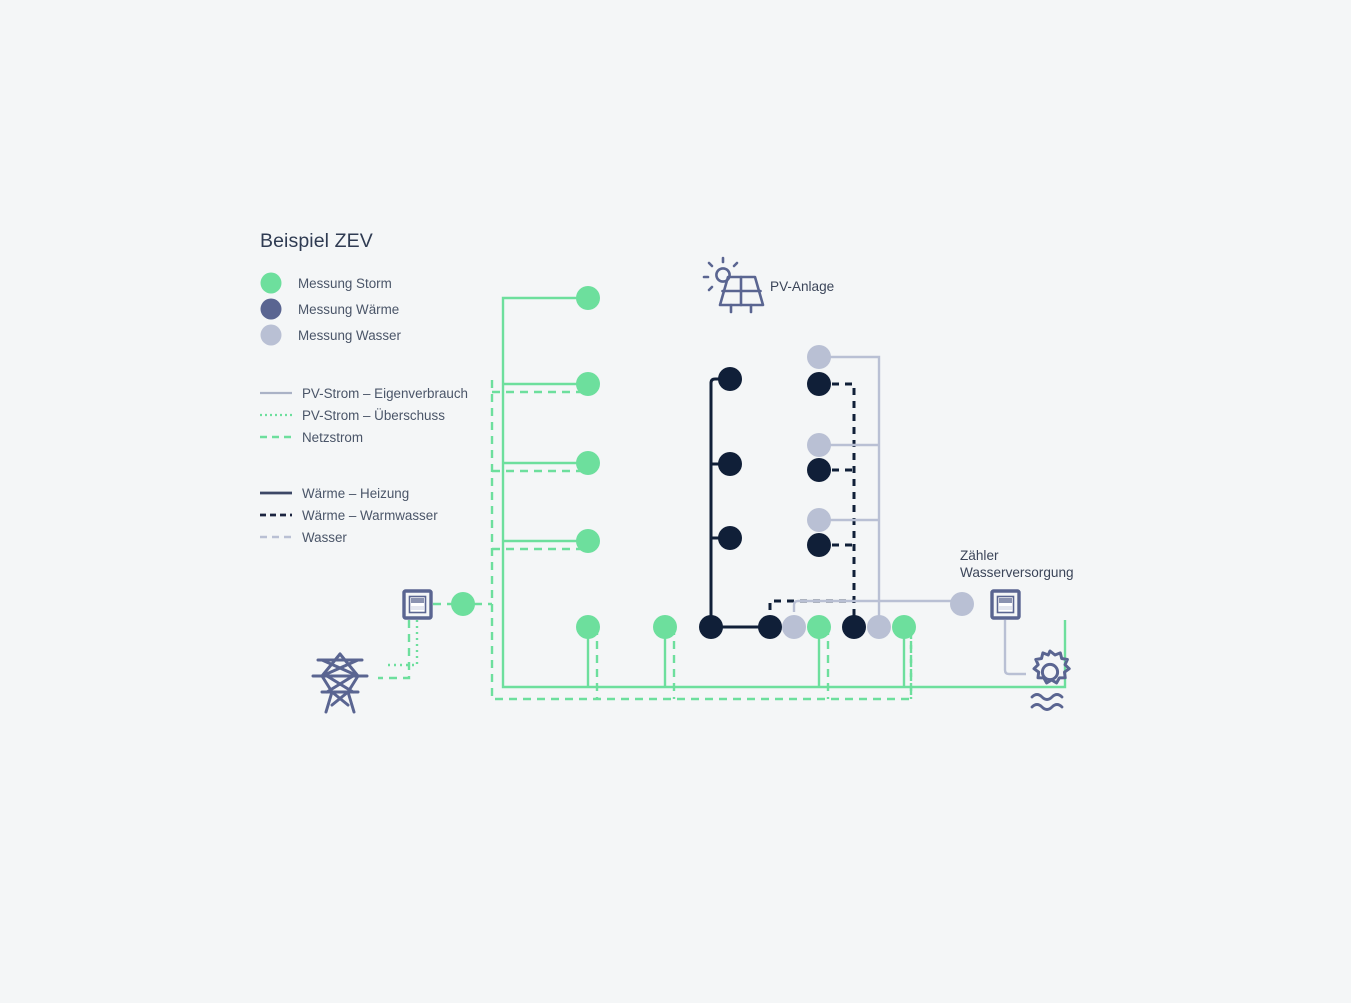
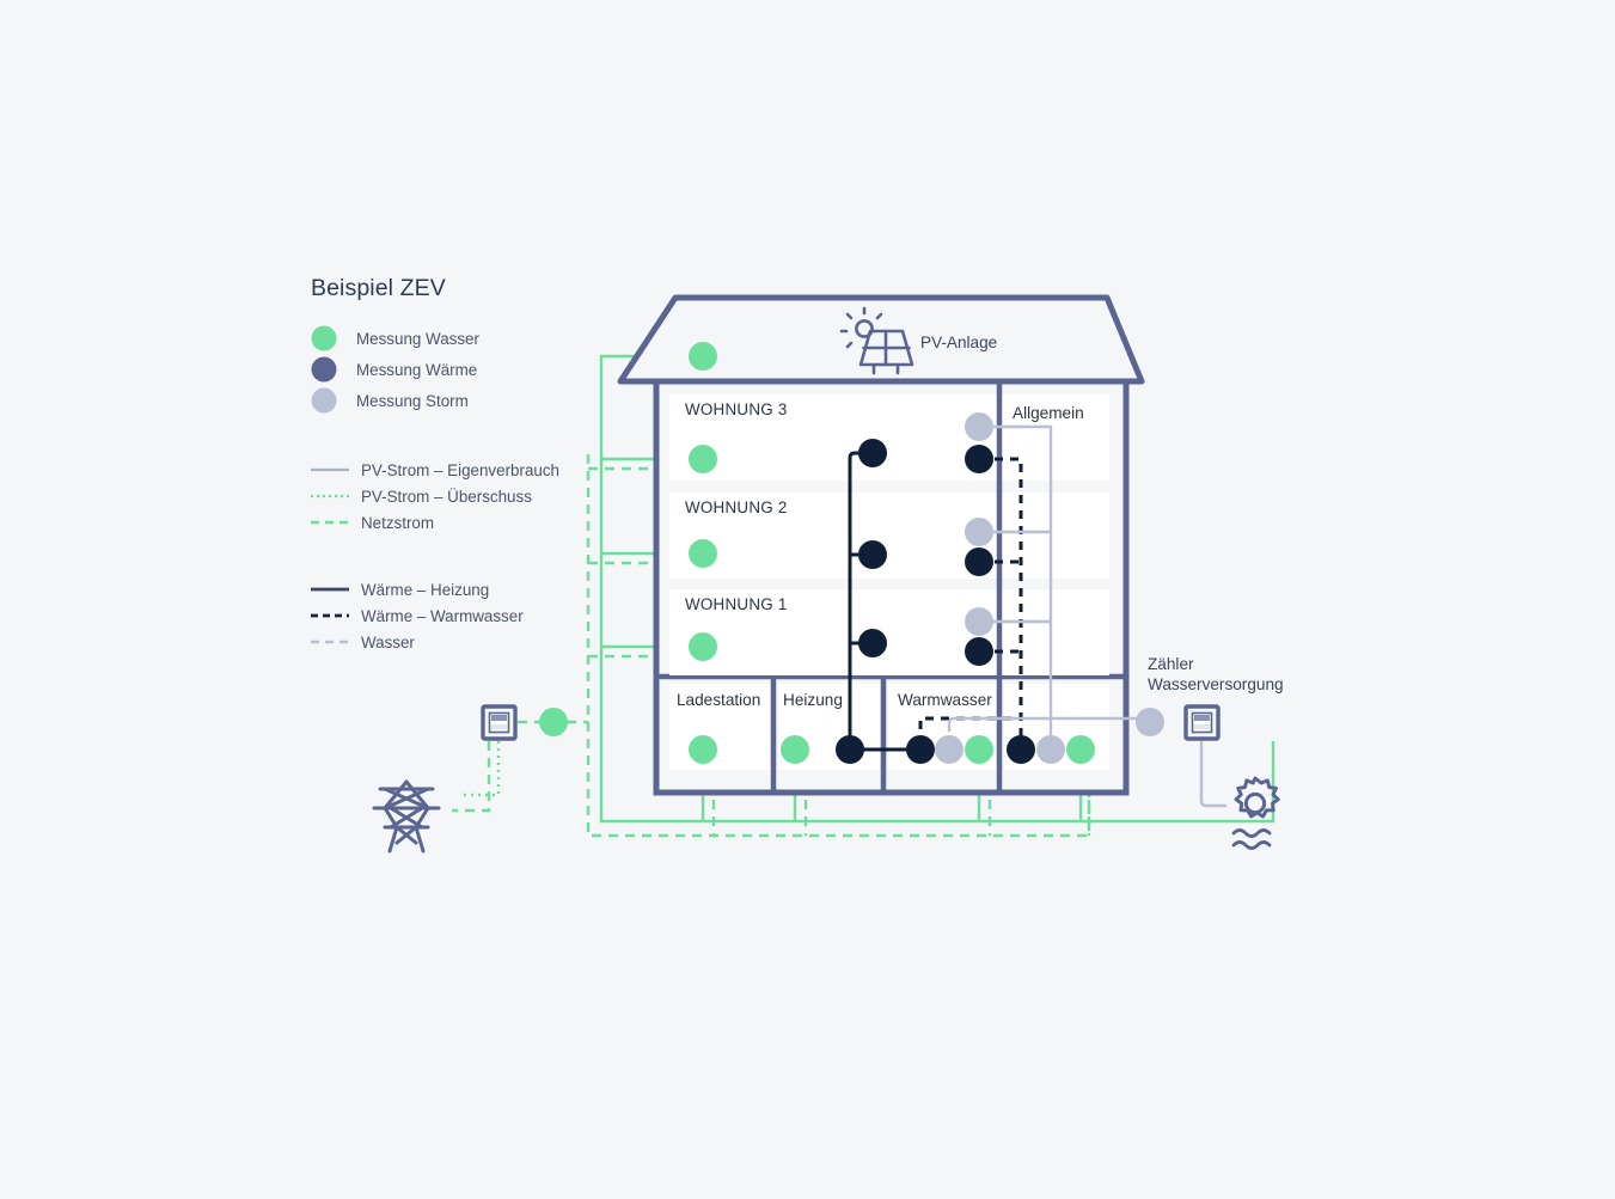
  Beispiel ZEV
- Messung Storm
+ Messung Wasser
  Messung Wärme
- Messung Wasser
+ Messung Storm
  PV-Strom – Eigenverbrauch
  PV-Strom – Überschuss
  Netzstrom
  Wärme – Heizung
  Wärme – Warmwasser
  Wasser
+ WOHNUNG 3
+ WOHNUNG 2
+ WOHNUNG 1
+ Allgemein
+ Ladestation
+ Heizung
+ Warmwasser
  PV-Anlage
  Zähler
  Wasserversorgung
